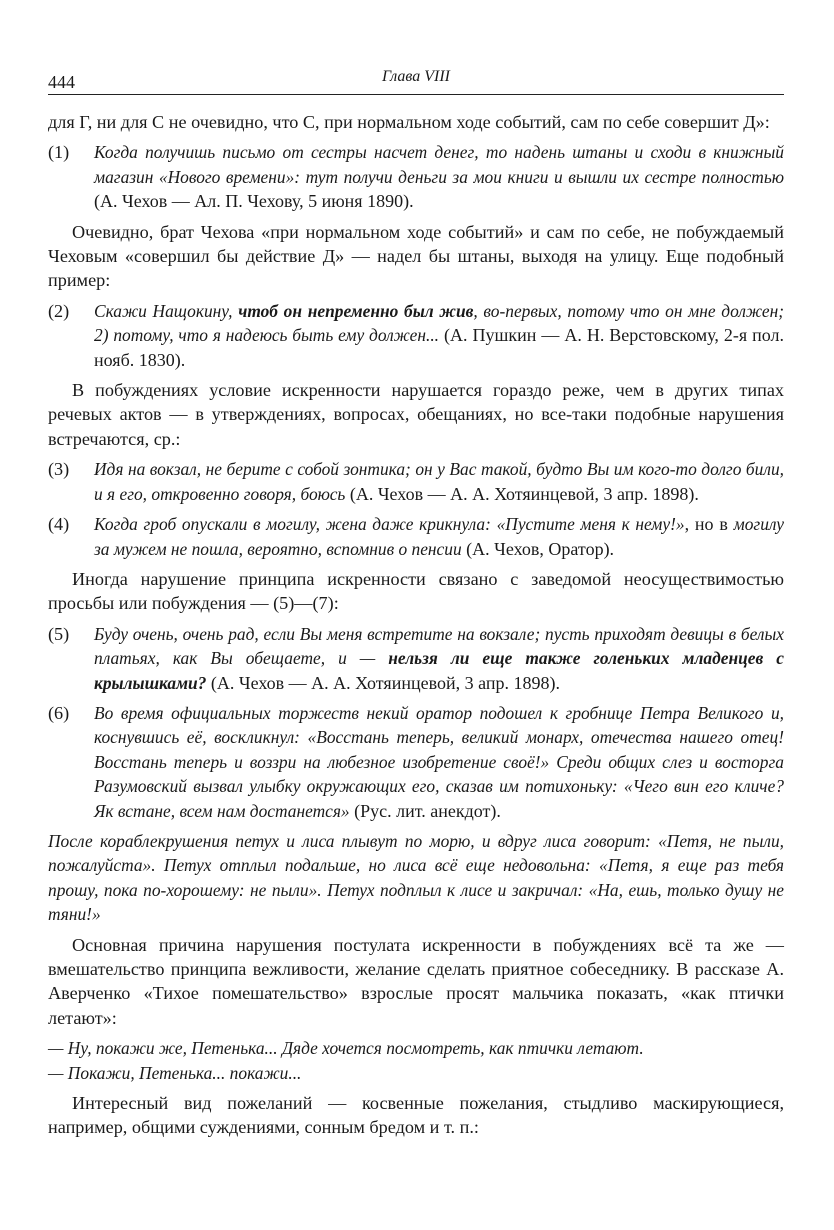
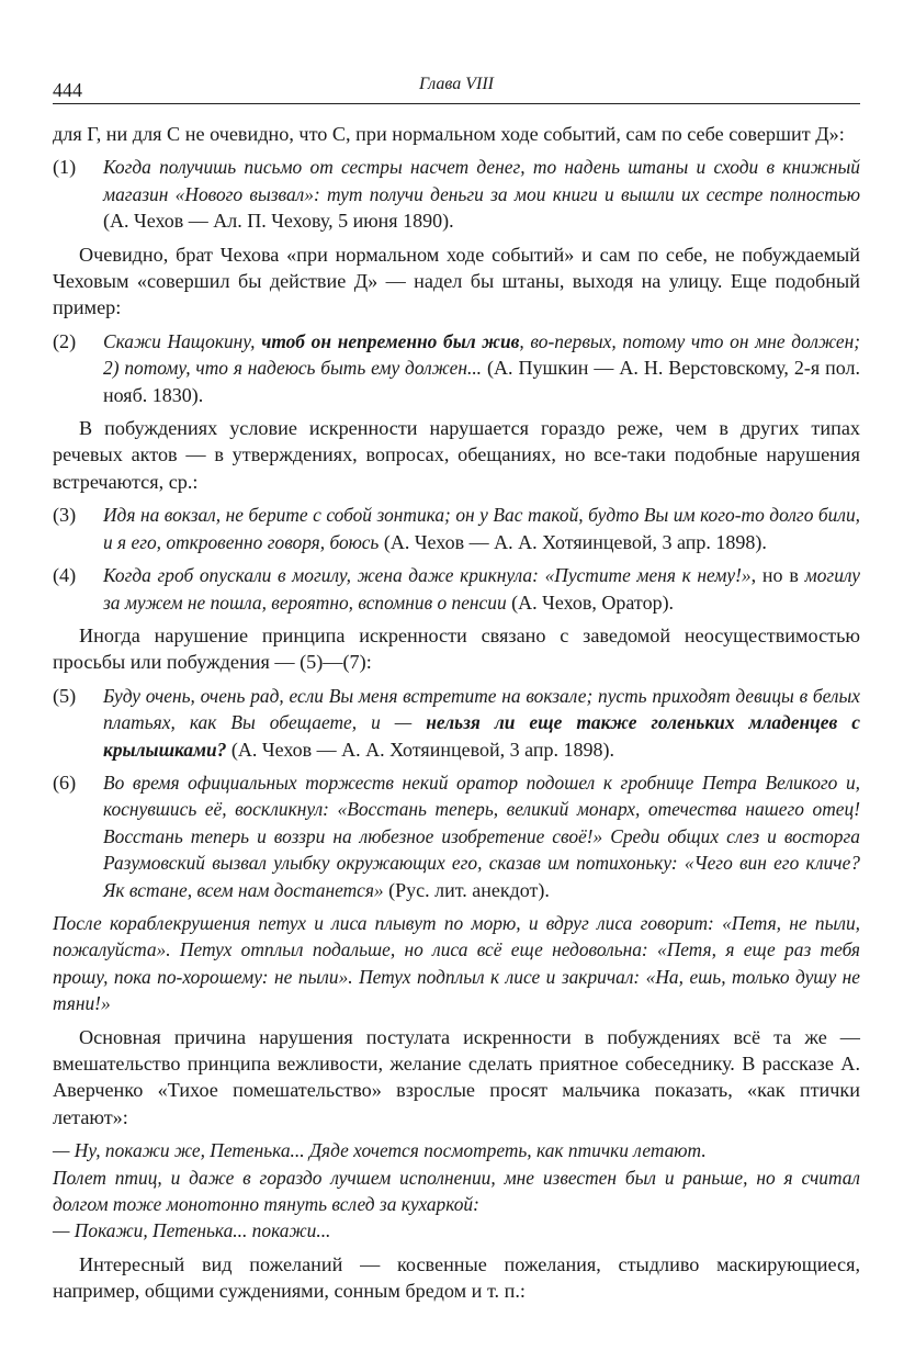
  444
  Глава VIII
  для Г, ни для С не очевидно, что С, при нормальном ходе событий, сам по себе совершит Д»:
  (1)
- Когда получишь письмо от сестры насчет денег, то надень штаны и сходи в книжный магазин «Нового времени»: тут получи деньги за мои книги и вышли их сестре полностью (А. Чехов — Ал. П. Чехову, 5 июня 1890).
+ Когда получишь письмо от сестры насчет денег, то надень штаны и сходи в книжный магазин «Нового вызвал»: тут получи деньги за мои книги и вышли их сестре полностью (А. Чехов — Ал. П. Чехову, 5 июня 1890).
  Очевидно, брат Чехова «при нормальном ходе событий» и сам по себе, не побуждаемый Чеховым «совершил бы действие Д» — надел бы штаны, выходя на улицу. Еще подобный пример:
  (2)
  Скажи Нащокину, чтоб он непременно был жив, во-первых, потому что он мне должен; 2) потому, что я надеюсь быть ему должен... (А. Пушкин — А. Н. Верстовскому, 2-я пол. нояб. 1830).
  В побуждениях условие искренности нарушается гораздо реже, чем в других типах речевых актов — в утверждениях, вопросах, обещаниях, но все-таки подобные нарушения встречаются, ср.:
  (3)
  Идя на вокзал, не берите с собой зонтика; он у Вас такой, будто Вы им кого-то долго били, и я его, откровенно говоря, боюсь (А. Чехов — А. А. Хотяинцевой, 3 апр. 1898).
  (4)
  Когда гроб опускали в могилу, жена даже крикнула: «Пустите меня к нему!», но в могилу за мужем не пошла, вероятно, вспомнив о пенсии (А. Чехов, Оратор).
  Иногда нарушение принципа искренности связано с заведомой неосуществимостью просьбы или побуждения — (5)—(7):
  (5)
  Буду очень, очень рад, если Вы меня встретите на вокзале; пусть приходят девицы в белых платьях, как Вы обещаете, и — нельзя ли еще также голеньких младенцев с крылышками? (А. Чехов — А. А. Хотяинцевой, 3 апр. 1898).
  (6)
  Во время официальных торжеств некий оратор подошел к гробнице Петра Великого и, коснувшись её, воскликнул: «Восстань теперь, великий монарх, отечества нашего отец! Восстань теперь и воззри на любезное изобретение своё!» Среди общих слез и восторга Разумовский вызвал улыбку окружающих его, сказав им потихоньку: «Чего вин его кличе? Як встане, всем нам достанется» (Рус. лит. анекдот).
  После кораблекрушения петух и лиса плывут по морю, и вдруг лиса говорит: «Петя, не пыли, пожалуйста». Петух отплыл подальше, но лиса всё еще недовольна: «Петя, я еще раз тебя прошу, пока по-хорошему: не пыли». Петух подплыл к лисе и закричал: «На, ешь, только душу не тяни!»
  Основная причина нарушения постулата искренности в побуждениях всё та же — вмешательство принципа вежливости, желание сделать приятное собеседнику. В рассказе А. Аверченко «Тихое помешательство» взрослые просят мальчика показать, «как птички летают»:
  — Ну, покажи же, Петенька... Дяде хочется посмотреть, как птички летают.
+ Полет птиц, и даже в гораздо лучшем исполнении, мне известен был и раньше, но я считал долгом тоже монотонно тянуть вслед за кухаркой:
  — Покажи, Петенька... покажи...
  Интересный вид пожеланий — косвенные пожелания, стыдливо маскирующиеся, например, общими суждениями, сонным бредом и т. п.:
